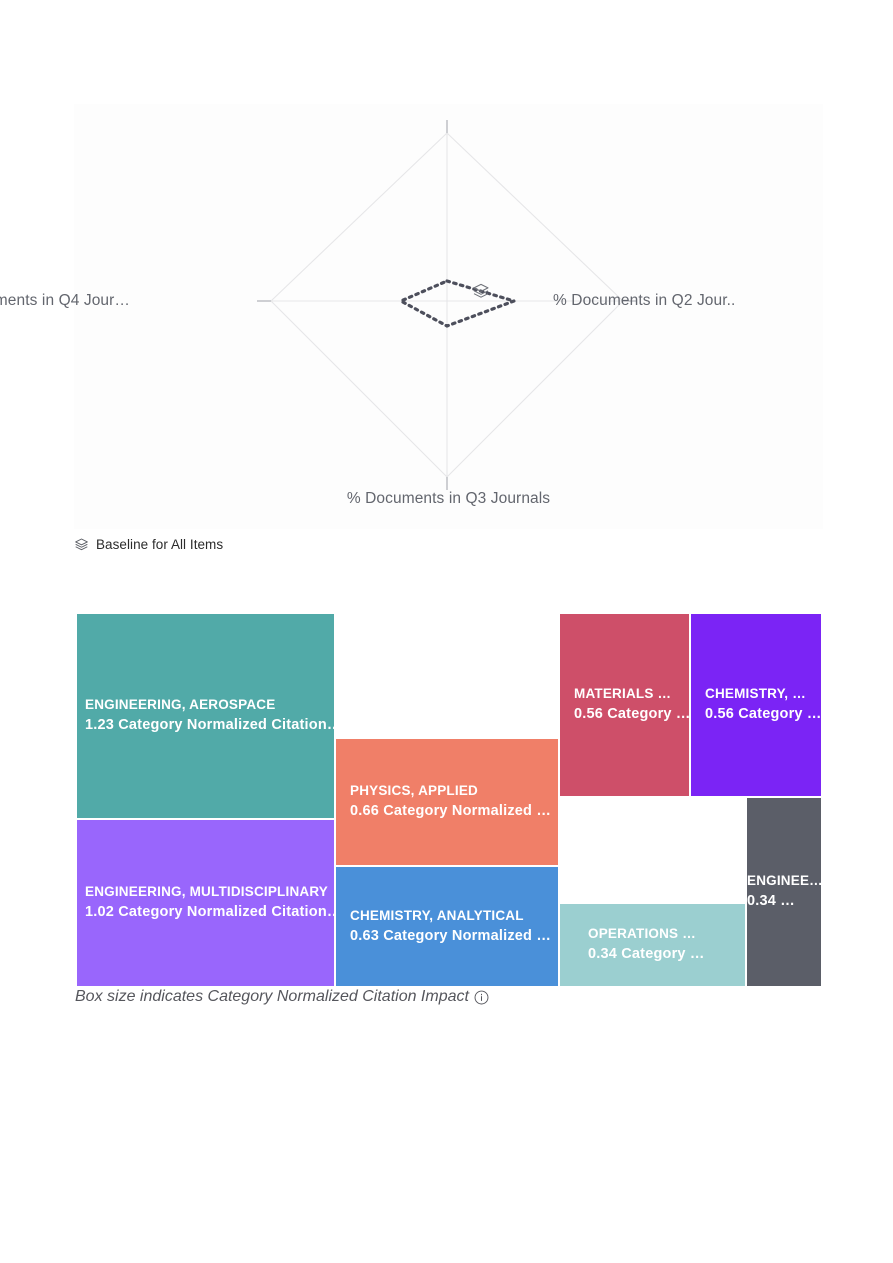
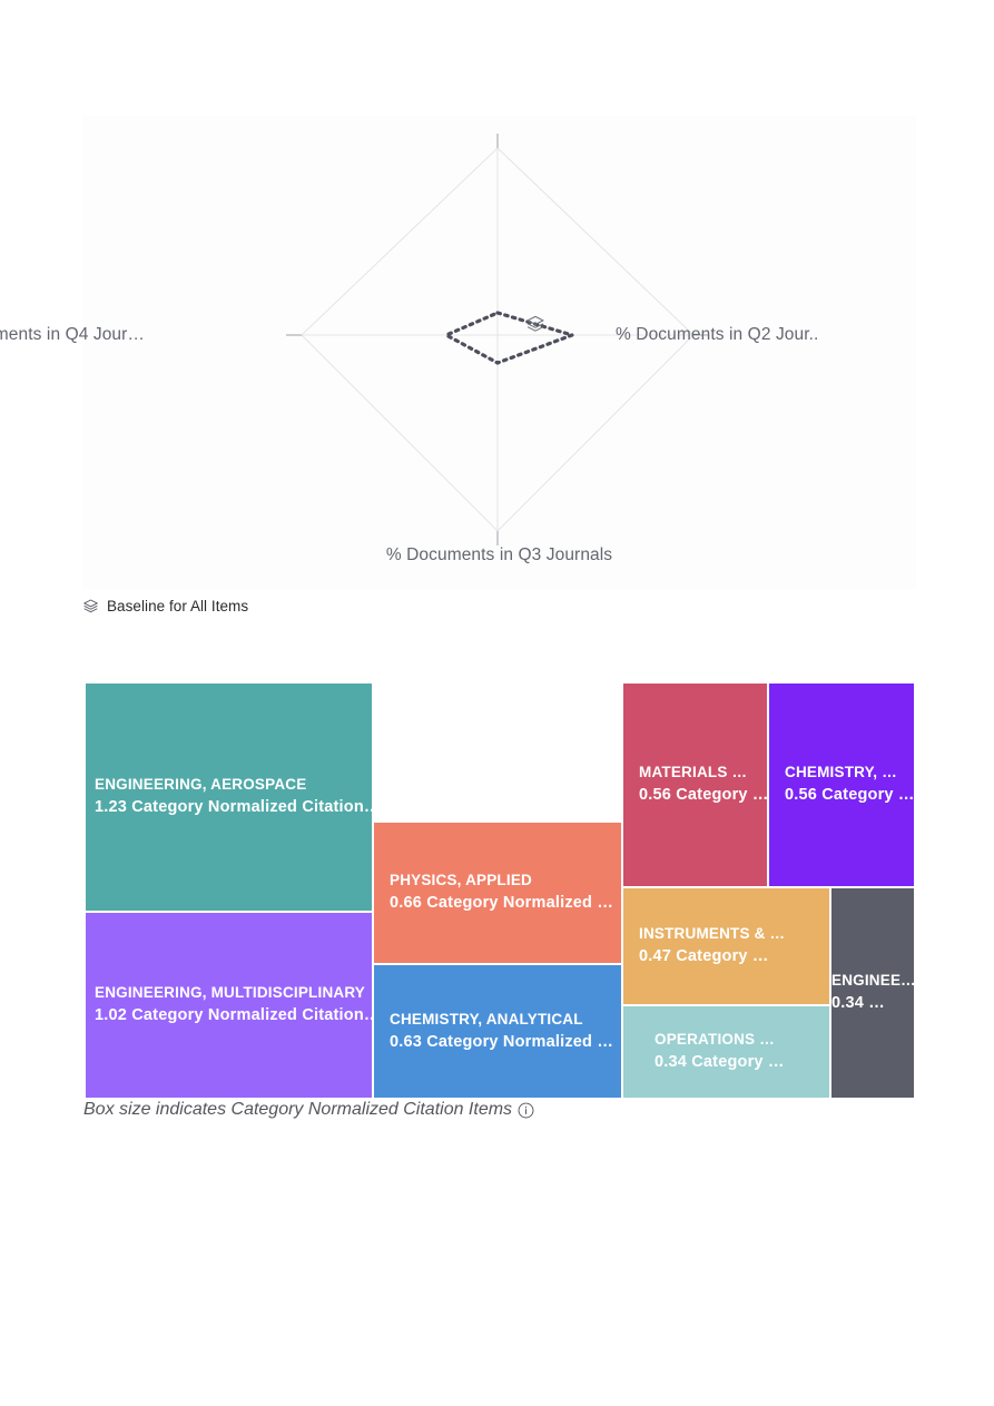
  % Documents in Q2 Jour..
  % Documents in Q3 Journals
  ments in Q4 Jour…
  Baseline for All Items
  ENGINEERING, AEROSPACE
  1.23 Category Normalized Citation
  ENGINEERING, MULTIDISCIPLINARY
  1.02 Category Normalized Citation
  PHYSICS, APPLIED
  0.66 Category Normalized …
  CHEMISTRY, ANALYTICAL
  0.63 Category Normalized …
  MATERIALS …
  0.56 Category …
  CHEMISTRY, …
  0.56 Category …
+ INSTRUMENTS & …
+ 0.47 Category …
  OPERATIONS …
  0.34 Category …
  ENGINEE…
  0.34 …
- Box size indicates Category Normalized Citation Impact
+ Box size indicates Category Normalized Citation Items
